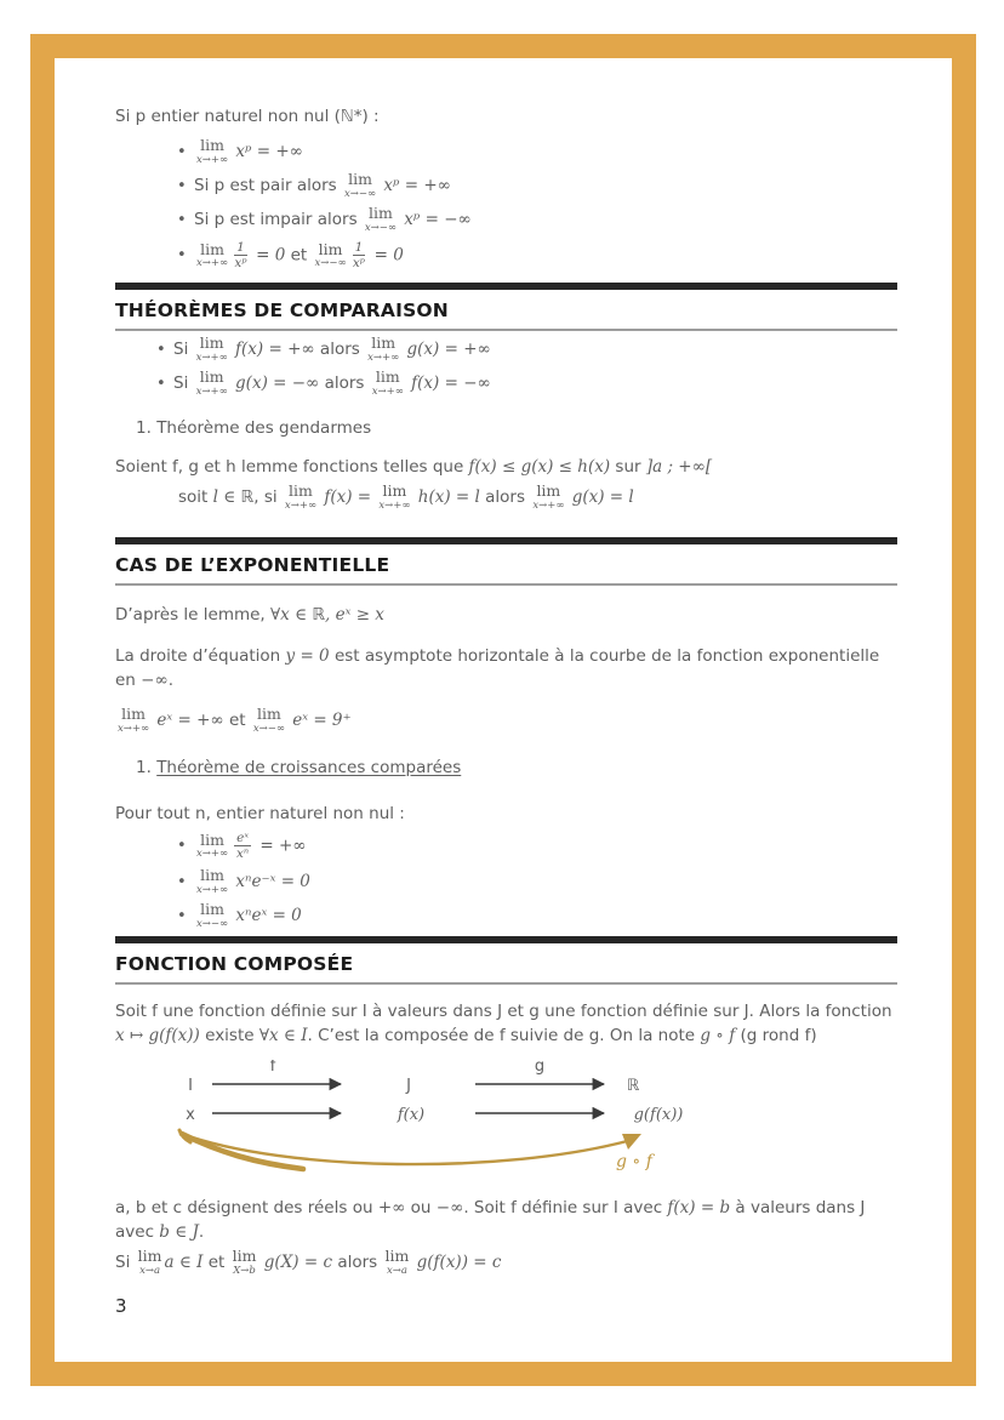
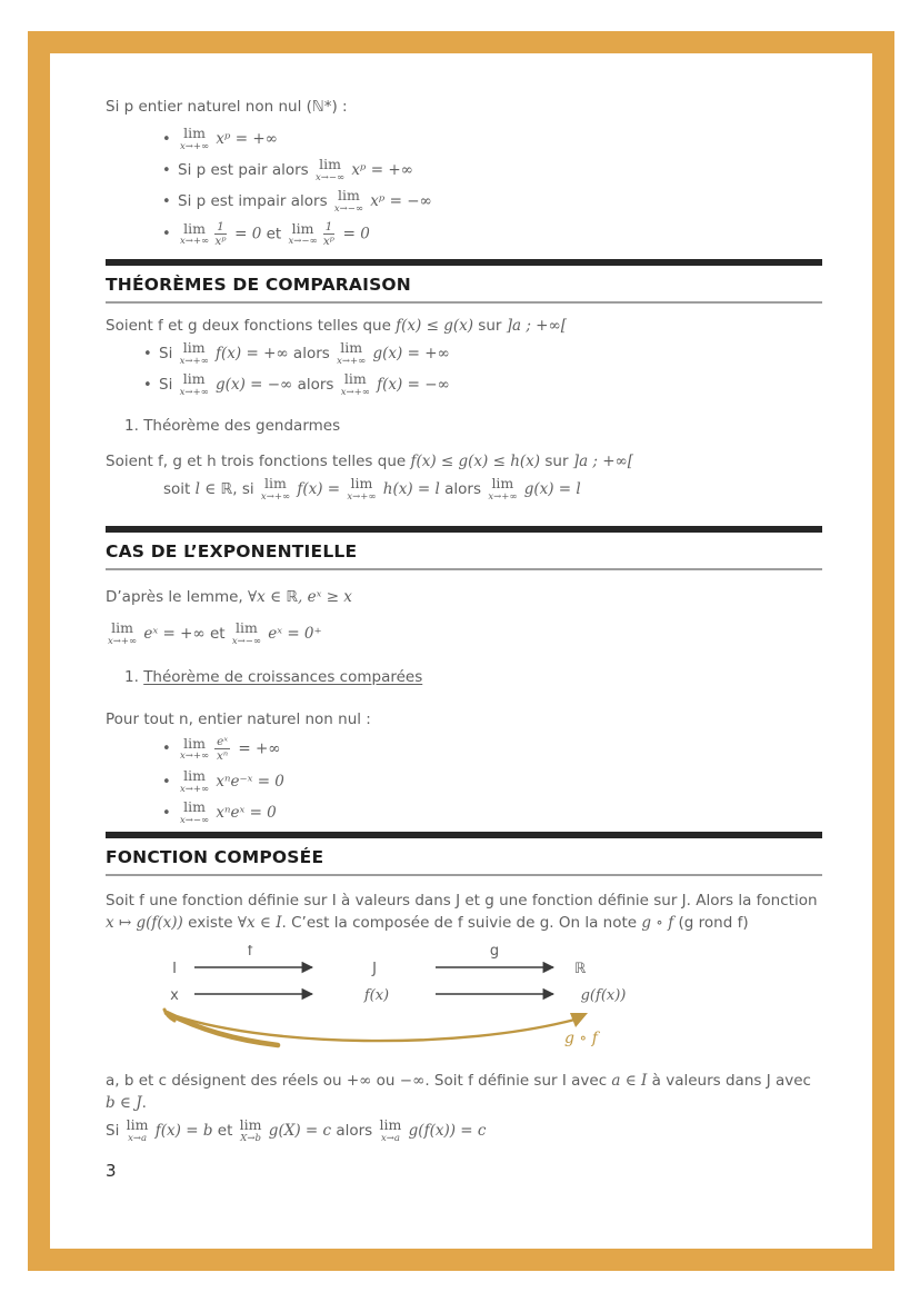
  Si p entier naturel non nul (ℕ*) :
  •
  lim
  x→+∞
  xᵖ = +∞
  •
  Si p est pair alors
  lim
  x→−∞
  xᵖ = +∞
  •
  Si p est impair alors
  lim
  x→−∞
  xᵖ = −∞
  •
  lim
  x→+∞
  1
  xᵖ
  = 0 et
  lim
  x→−∞
  1
  xᵖ
  = 0
  THÉORÈMES DE COMPARAISON
+ Soient f et g deux fonctions telles que f(x) ≤ g(x) sur ]a ; +∞[
  •
  Si
  lim
  x→+∞
  f(x) = +∞ alors
  lim
  x→+∞
  g(x) = +∞
  •
  Si
  lim
  x→+∞
  g(x) = −∞ alors
  lim
  x→+∞
  f(x) = −∞
  1. Théorème des gendarmes
- Soient f, g et h lemme fonctions telles que f(x) ≤ g(x) ≤ h(x) sur ]a ; +∞[
+ Soient f, g et h trois fonctions telles que f(x) ≤ g(x) ≤ h(x) sur ]a ; +∞[
  soit l ∈ ℝ, si
  lim
  x→+∞
  f(x) =
  lim
  x→+∞
  h(x) = l alors
  lim
  x→+∞
  g(x) = l
  CAS DE L’EXPONENTIELLE
  D’après le lemme, ∀x ∈ ℝ, eˣ ≥ x
- La droite d’équation y = 0 est asymptote horizontale à la courbe de la fonction exponentielle en −∞.
  lim
  x→+∞
  eˣ = +∞ et
  lim
  x→−∞
- eˣ = 9⁺
+ eˣ = 0⁺
  1. Théorème de croissances comparées
  Pour tout n, entier naturel non nul :
  •
  lim
  x→+∞
  eˣ
  xⁿ
  = +∞
  •
  lim
  x→+∞
  xⁿe⁻ˣ = 0
  •
  lim
  x→−∞
  xⁿeˣ = 0
  FONCTION COMPOSÉE
  Soit f une fonction définie sur I à valeurs dans J et g une fonction définie sur J. Alors la fonction x ↦ g(f(x)) existe ∀x ∈ I. C’est la composée de f suivie de g. On la note g ∘ f (g rond f)
  I
  f
  J
  g
  ℝ
  x
  f(x)
  g(f(x))
  g ∘ f
- a, b et c désignent des réels ou +∞ ou −∞. Soit f définie sur I avec f(x) = b à valeurs dans J avec b ∈ J.
+ a, b et c désignent des réels ou +∞ ou −∞. Soit f définie sur I avec a ∈ I à valeurs dans J avec b ∈ J.
  Si
  lim
  x→a
- a ∈ I et
+ f(x) = b et
  lim
  X→b
  g(X) = c alors
  lim
  x→a
  g(f(x)) = c
  3
